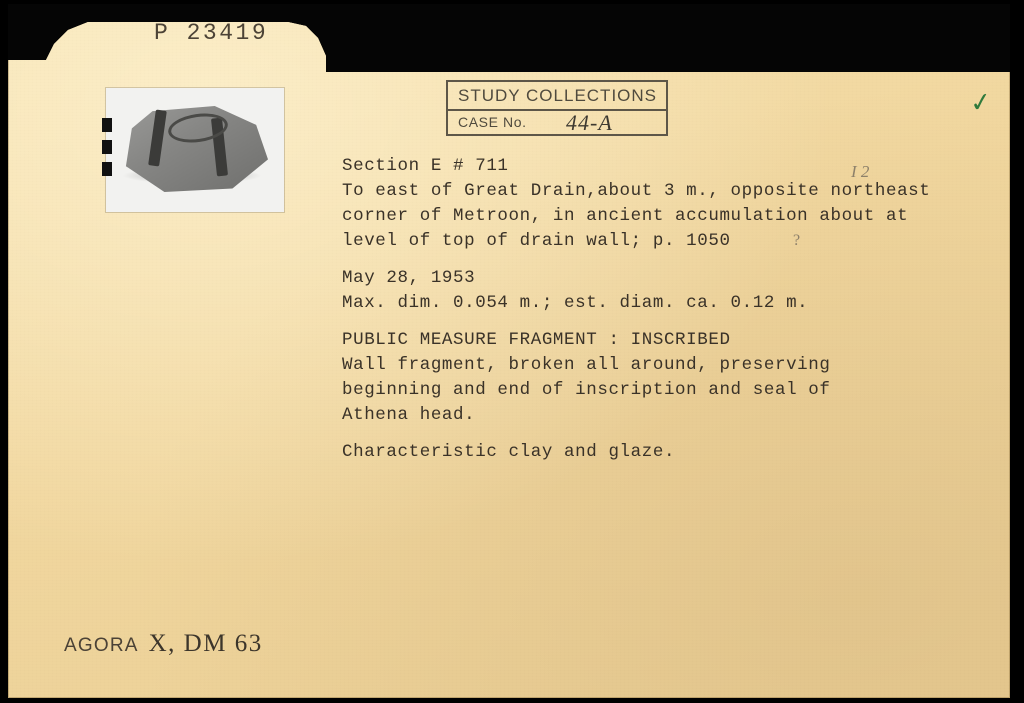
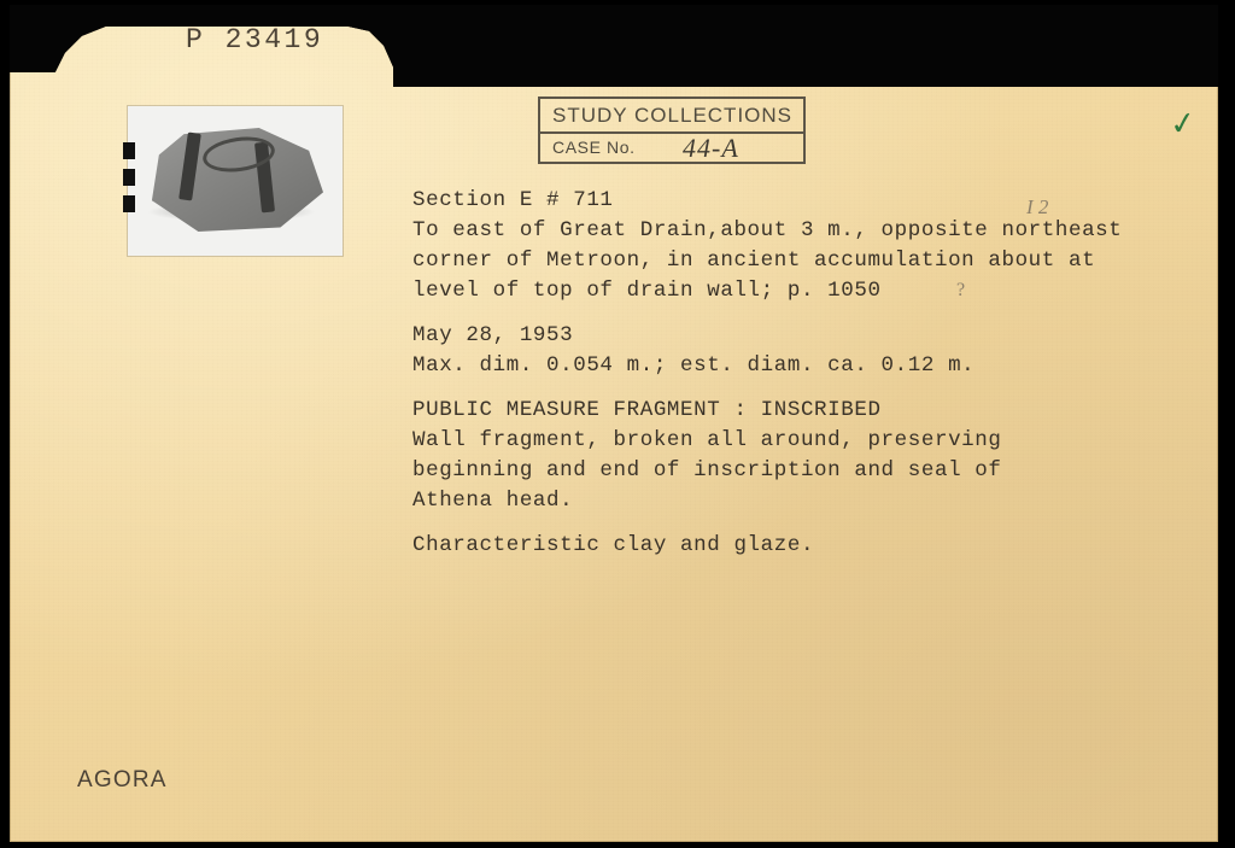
  P 23419
  STUDY COLLECTIONS
  CASE No.
  44-A
  Section E # 711
  To east of Great Drain,about 3 m., opposite northeast
  corner of Metroon, in ancient accumulation about at
  level of top of drain wall; p. 1050
  May 28, 1953
  Max. dim. 0.054 m.; est. diam. ca. 0.12 m.
  PUBLIC MEASURE FRAGMENT : INSCRIBED
  Wall fragment, broken all around, preserving
  beginning and end of inscription and seal of
  Athena head.
  Characteristic clay and glaze.
  I 2
  ?
  AGORA
- X, DM 63
